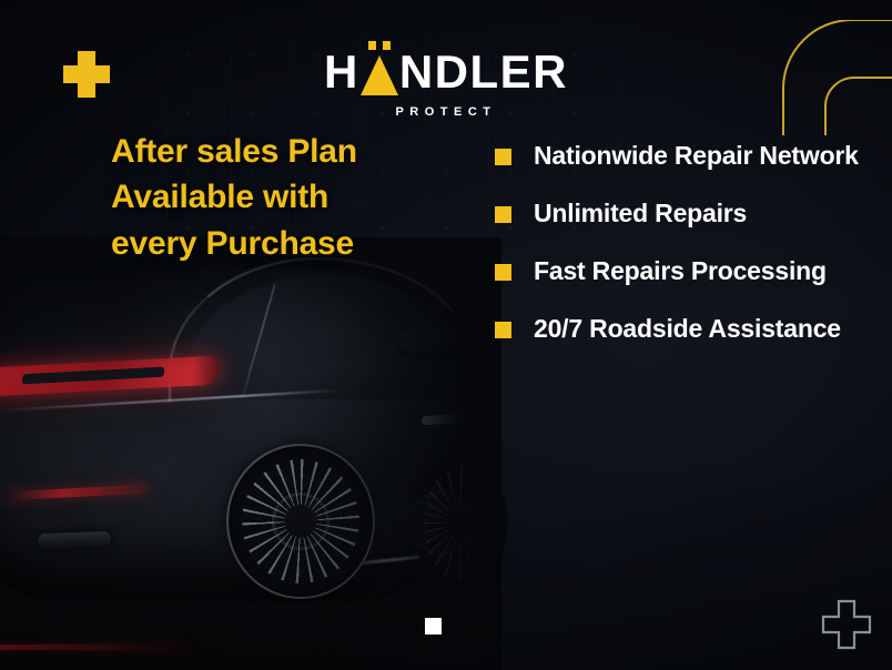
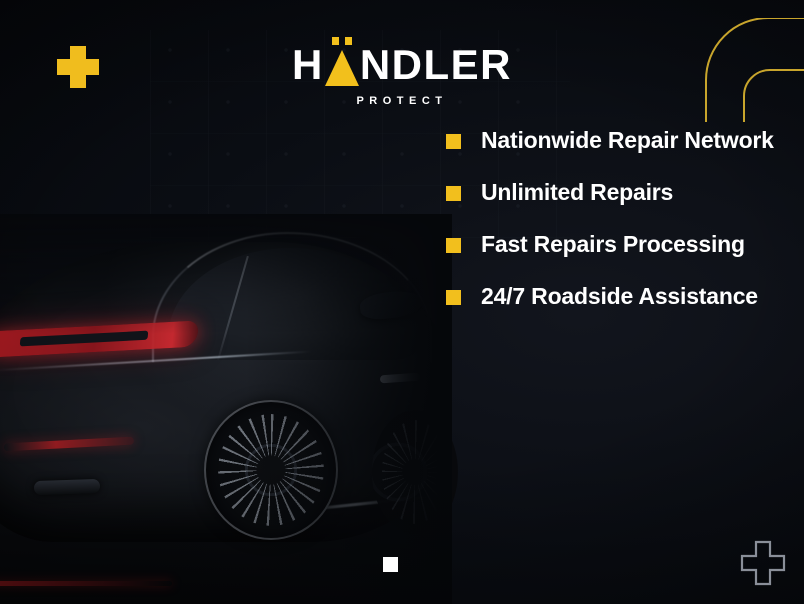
  H
  NDLER
  PROTECT
- After sales Plan
- Available with
- every Purchase
  Nationwide Repair Network
  Unlimited Repairs
  Fast Repairs Processing
- 20/7 Roadside Assistance
+ 24/7 Roadside Assistance
